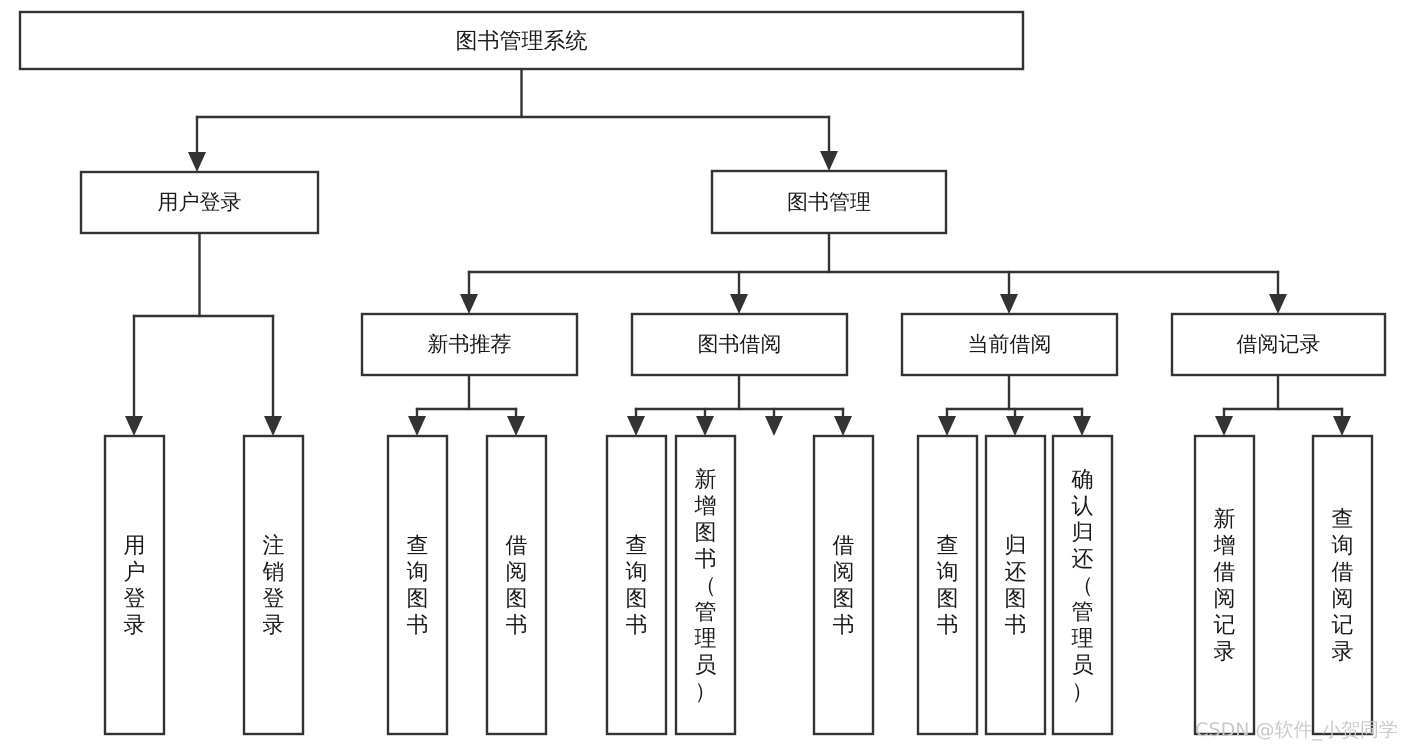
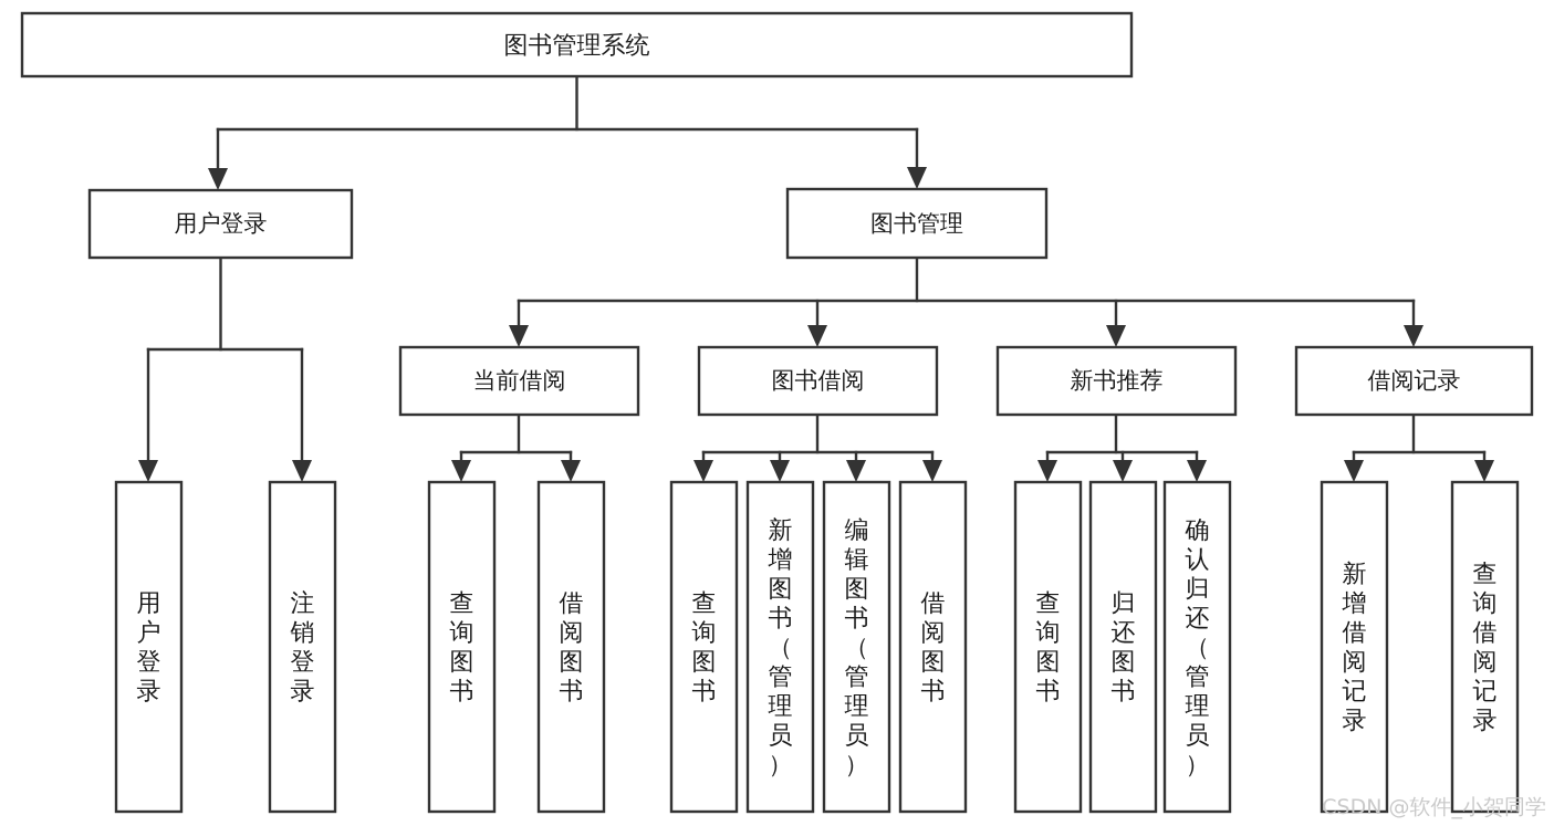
  图书管理系统
  用户登录
  图书管理
- 新书推荐
+ 当前借阅
  图书借阅
- 当前借阅
+ 新书推荐
  借阅记录
  用户登录
  注销登录
  查询图书
  借阅图书
  查询图书
  新增图书（管理员）
+ 编辑图书（管理员）
  借阅图书
  查询图书
  归还图书
  确认归还（管理员）
  新增借阅记录
  查询借阅记录
  CSDN @软件_小贺同学
